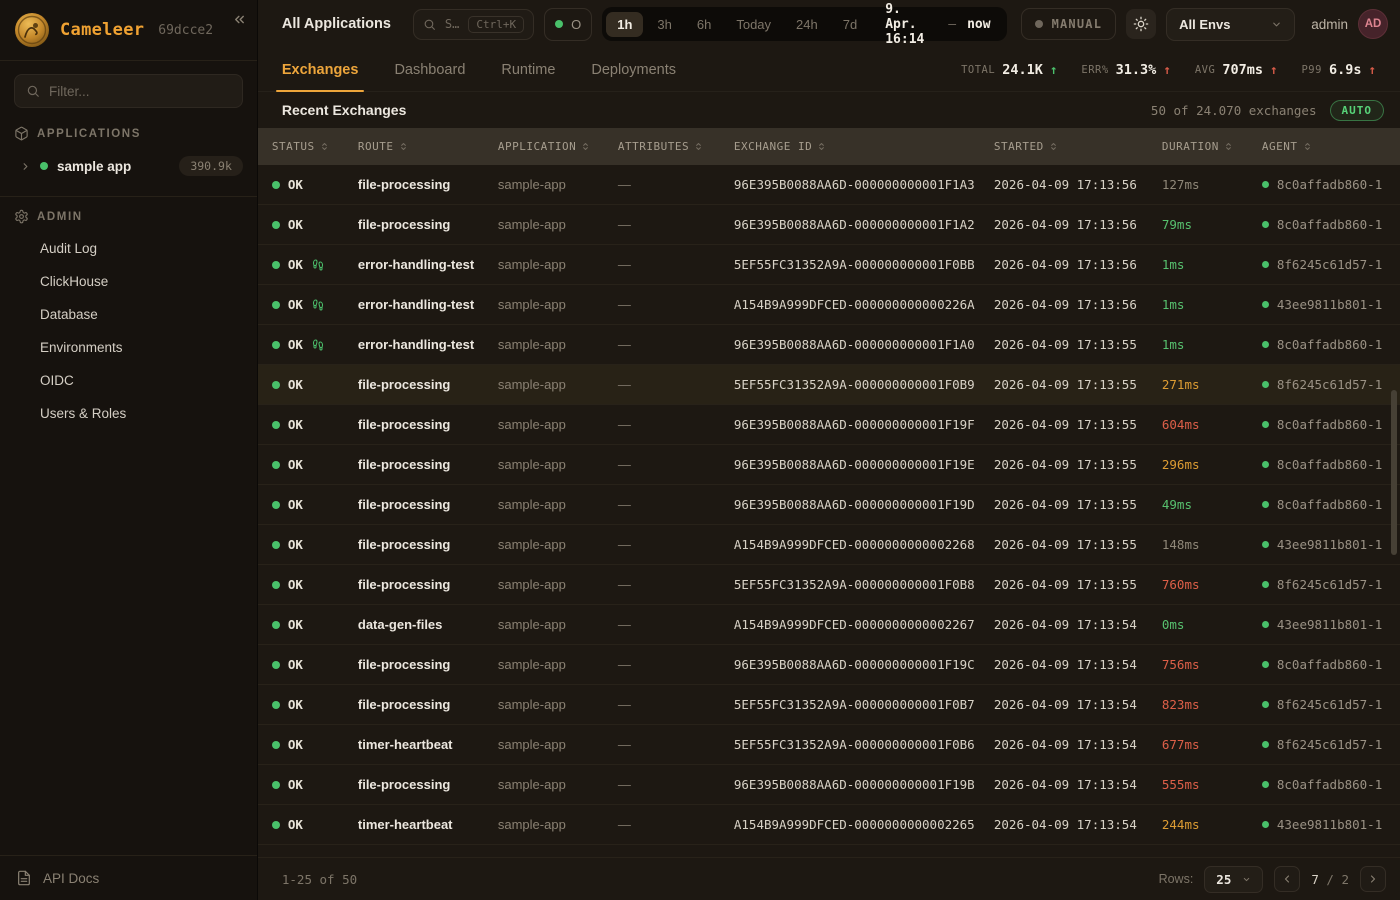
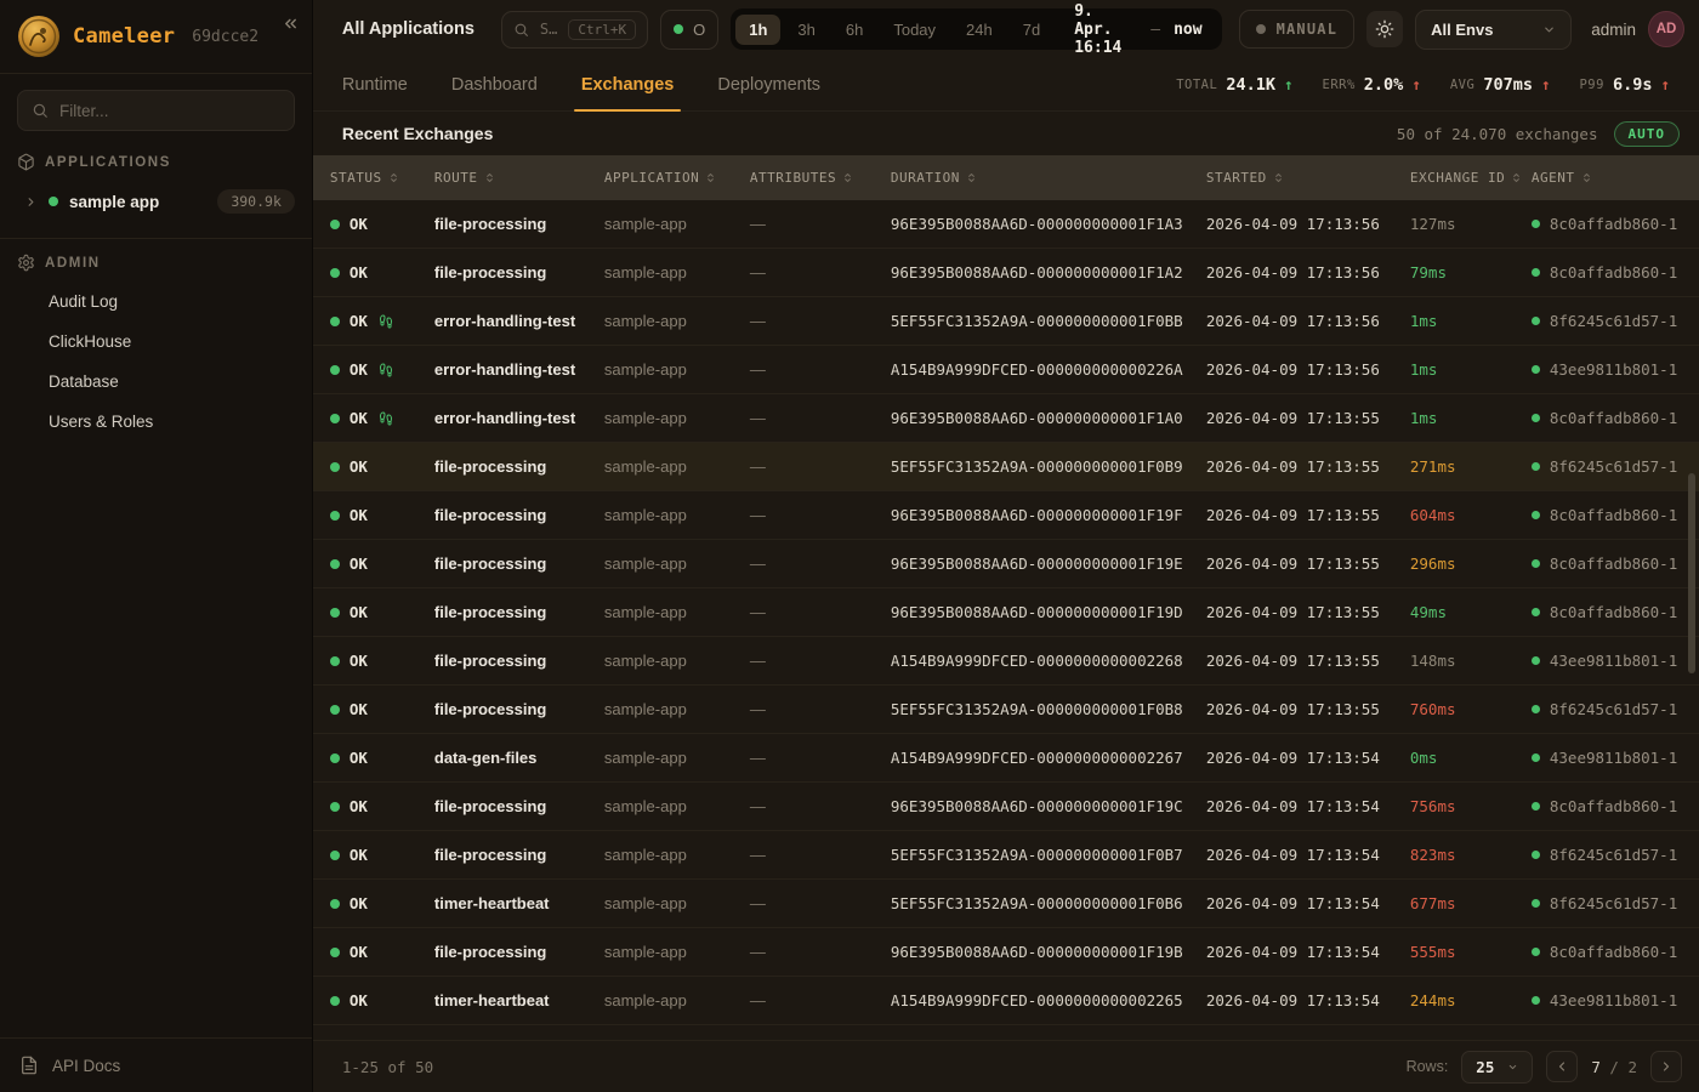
  Cameleer
  69dcce2
  Filter...
  APPLICATIONS
  sample app
  390.9k
  ADMIN
  Audit Log
  ClickHouse
  Database
- Environments
- OIDC
  Users & Roles
  API Docs
  All Applications
  S…
  Ctrl+K
  O
  1h
  3h
  6h
  Today
  24h
  7d
  9. Apr. 16:14
  —
  now
  MANUAL
  All Envs
  admin
  AD
- Exchanges
+ Runtime
  Dashboard
- Runtime
+ Exchanges
  Deployments
  TOTAL
  24.1K
  ↑
  ERR%
- 31.3%
+ 2.0%
  ↑
  AVG
  707ms
  ↑
  P99
  6.9s
  ↑
  Recent Exchanges
  50 of 24.070 exchanges
  AUTO
  STATUS
  ROUTE
  APPLICATION
  ATTRIBUTES
- EXCHANGE ID
+ DURATION
  STARTED
- DURATION
+ EXCHANGE ID
  AGENT
  OK
  file-processing
  sample-app
  —
  96E395B0088AA6D-000000000001F1A3
  2026-04-09 17:13:56
  127ms
  8c0affadb860-1
  OK
  file-processing
  sample-app
  —
  96E395B0088AA6D-000000000001F1A2
  2026-04-09 17:13:56
  79ms
  8c0affadb860-1
  OK
  error-handling-test
  sample-app
  —
  5EF55FC31352A9A-000000000001F0BB
  2026-04-09 17:13:56
  1ms
  8f6245c61d57-1
  OK
  error-handling-test
  sample-app
  —
  A154B9A999DFCED-000000000000226A
  2026-04-09 17:13:56
  1ms
  43ee9811b801-1
  OK
  error-handling-test
  sample-app
  —
  96E395B0088AA6D-000000000001F1A0
  2026-04-09 17:13:55
  1ms
  8c0affadb860-1
  OK
  file-processing
  sample-app
  —
  5EF55FC31352A9A-000000000001F0B9
  2026-04-09 17:13:55
  271ms
  8f6245c61d57-1
  OK
  file-processing
  sample-app
  —
  96E395B0088AA6D-000000000001F19F
  2026-04-09 17:13:55
  604ms
  8c0affadb860-1
  OK
  file-processing
  sample-app
  —
  96E395B0088AA6D-000000000001F19E
  2026-04-09 17:13:55
  296ms
  8c0affadb860-1
  OK
  file-processing
  sample-app
  —
  96E395B0088AA6D-000000000001F19D
  2026-04-09 17:13:55
  49ms
  8c0affadb860-1
  OK
  file-processing
  sample-app
  —
  A154B9A999DFCED-0000000000002268
  2026-04-09 17:13:55
  148ms
  43ee9811b801-1
  OK
  file-processing
  sample-app
  —
  5EF55FC31352A9A-000000000001F0B8
  2026-04-09 17:13:55
  760ms
  8f6245c61d57-1
  OK
  data-gen-files
  sample-app
  —
  A154B9A999DFCED-0000000000002267
  2026-04-09 17:13:54
  0ms
  43ee9811b801-1
  OK
  file-processing
  sample-app
  —
  96E395B0088AA6D-000000000001F19C
  2026-04-09 17:13:54
  756ms
  8c0affadb860-1
  OK
  file-processing
  sample-app
  —
  5EF55FC31352A9A-000000000001F0B7
  2026-04-09 17:13:54
  823ms
  8f6245c61d57-1
  OK
  timer-heartbeat
  sample-app
  —
  5EF55FC31352A9A-000000000001F0B6
  2026-04-09 17:13:54
  677ms
  8f6245c61d57-1
  OK
  file-processing
  sample-app
  —
  96E395B0088AA6D-000000000001F19B
  2026-04-09 17:13:54
  555ms
  8c0affadb860-1
  OK
  timer-heartbeat
  sample-app
  —
  A154B9A999DFCED-0000000000002265
  2026-04-09 17:13:54
  244ms
  43ee9811b801-1
  1-25 of 50
  Rows:
  25
  7 / 2
